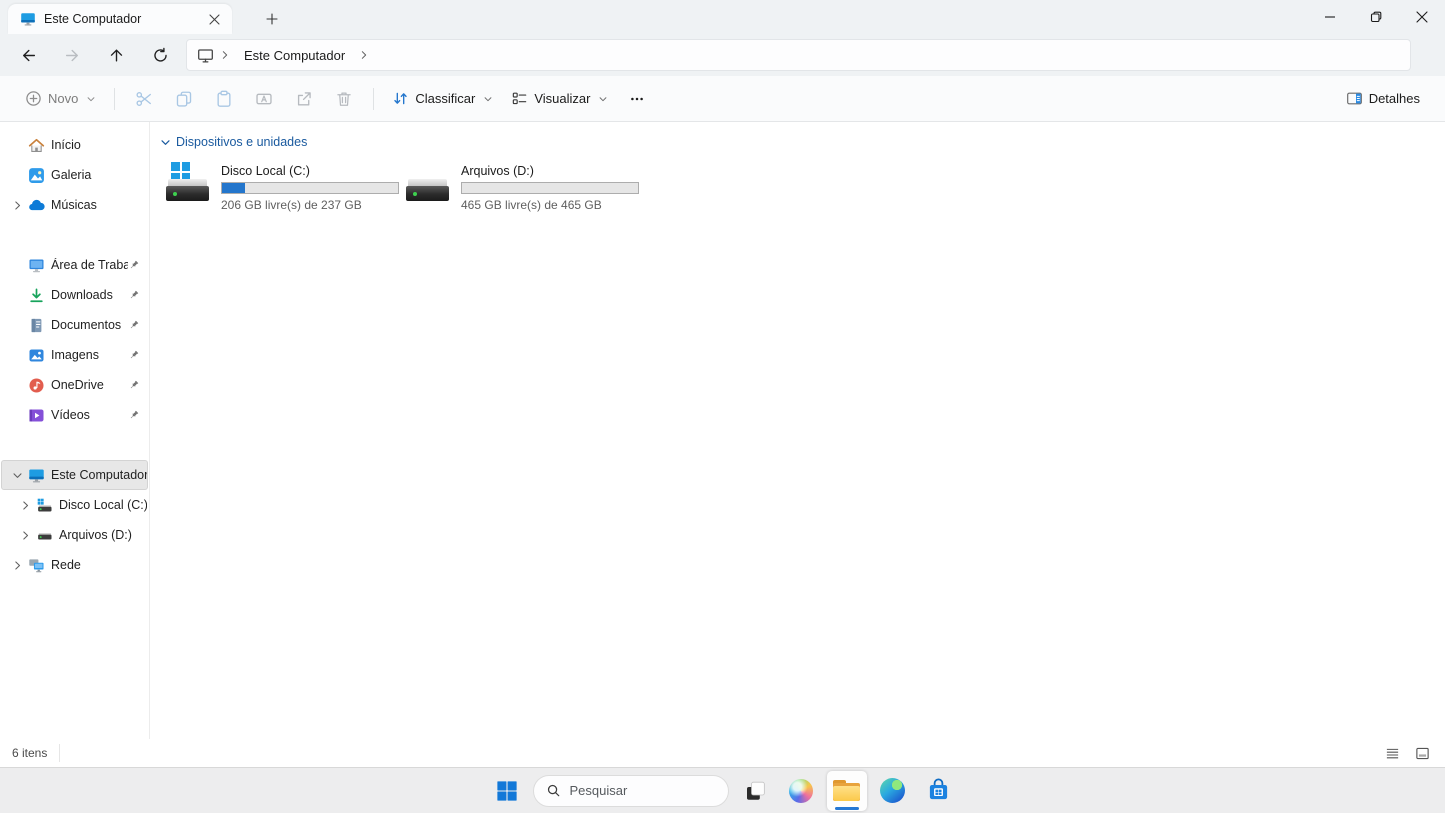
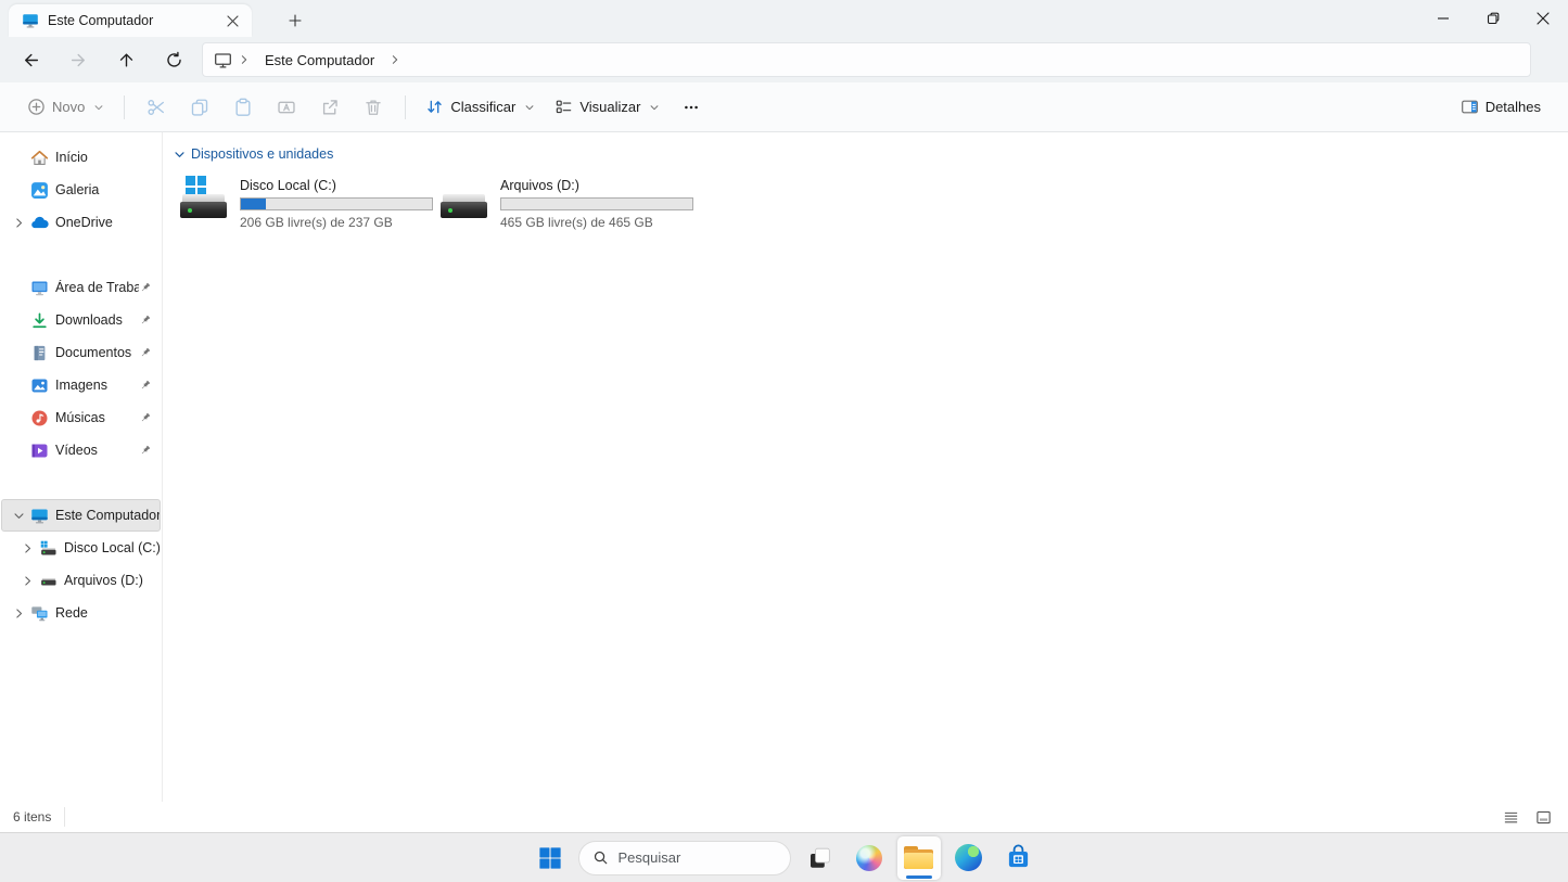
  Este Computador
  Este Computador
  Novo
  Classificar
  Visualizar
  Detalhes
  Início
  Galeria
- Músicas
+ OneDrive
  Área de Traba
  Downloads
  Documentos
  Imagens
- OneDrive
+ Músicas
  Vídeos
  Este Computador
  Disco Local (C:)
  Arquivos (D:)
  Rede
  Dispositivos e unidades
  Disco Local (C:)
  206 GB livre(s) de 237 GB
  Arquivos (D:)
  465 GB livre(s) de 465 GB
  6 itens
  Pesquisar
